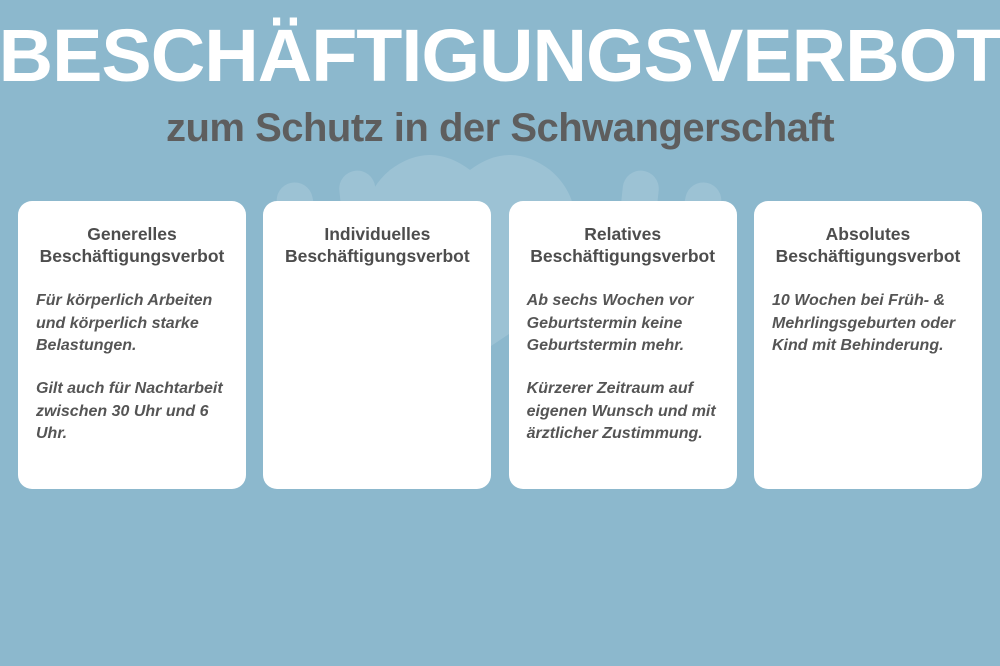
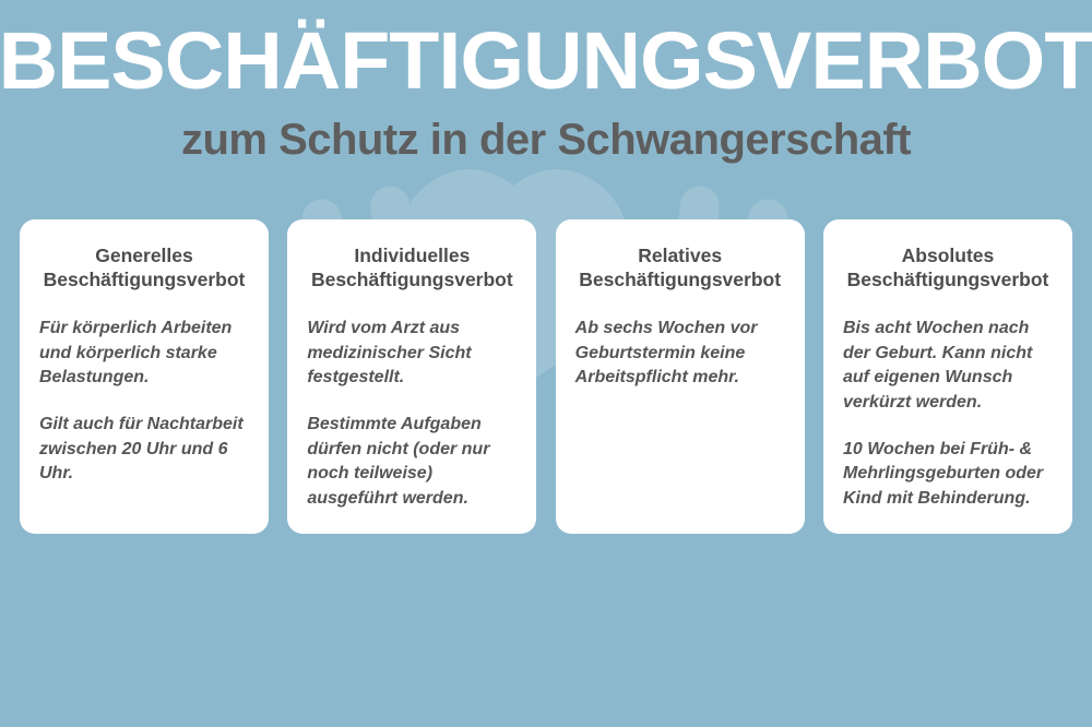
  BESCHÄFTIGUNGSVERBOT
  zum Schutz in der Schwangerschaft
  Generelles
  Beschäftigungsverbot
  Für körperlich Arbeiten und körperlich starke Belastungen.
- Gilt auch für Nachtarbeit zwischen 30 Uhr und 6 Uhr.
+ Gilt auch für Nachtarbeit zwischen 20 Uhr und 6 Uhr.
  Individuelles
  Beschäftigungsverbot
+ Wird vom Arzt aus medizinischer Sicht festgestellt.
+ Bestimmte Aufgaben dürfen nicht (oder nur noch teilweise) ausgeführt werden.
  Relatives
  Beschäftigungsverbot
- Ab sechs Wochen vor Geburtstermin keine Geburtstermin mehr.
+ Ab sechs Wochen vor Geburtstermin keine Arbeitspflicht mehr.
- Kürzerer Zeitraum auf eigenen Wunsch und mit ärztlicher Zustimmung.
  Absolutes
  Beschäftigungsverbot
+ Bis acht Wochen nach der Geburt. Kann nicht auf eigenen Wunsch verkürzt werden.
  10 Wochen bei Früh- & Mehrlingsgeburten oder Kind mit Behinderung.
